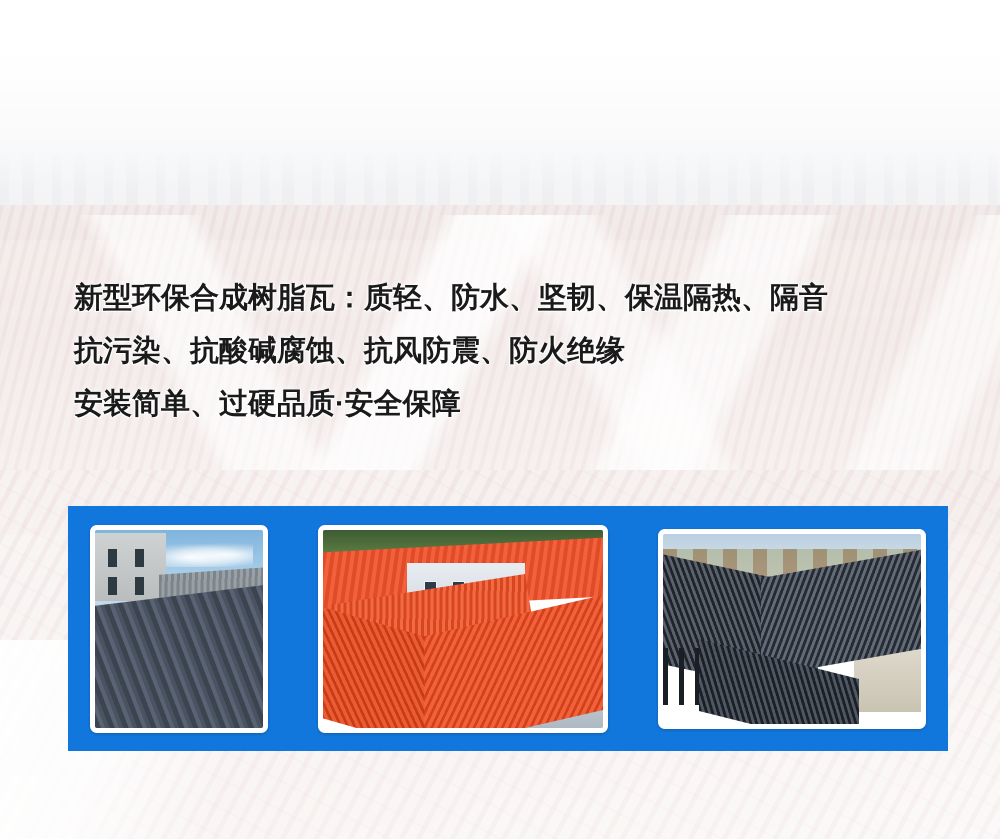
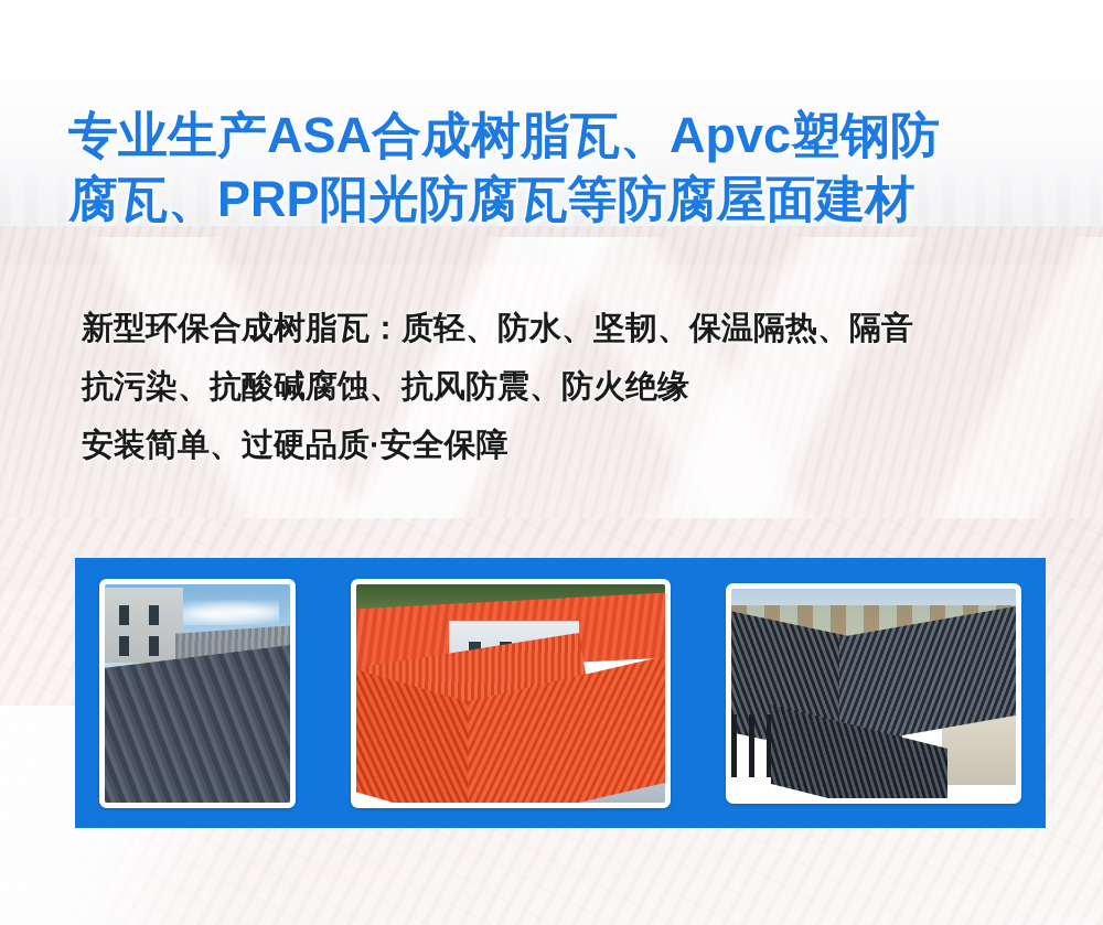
+ 专业生产ASA合成树脂瓦、Apvc塑钢防
+ 腐瓦、PRP阳光防腐瓦等防腐屋面建材
  新型环保合成树脂瓦：质轻、防水、坚韧、保温隔热、隔音
  抗污染、抗酸碱腐蚀、抗风防震、防火绝缘
  安装简单、过硬品质·安全保障
